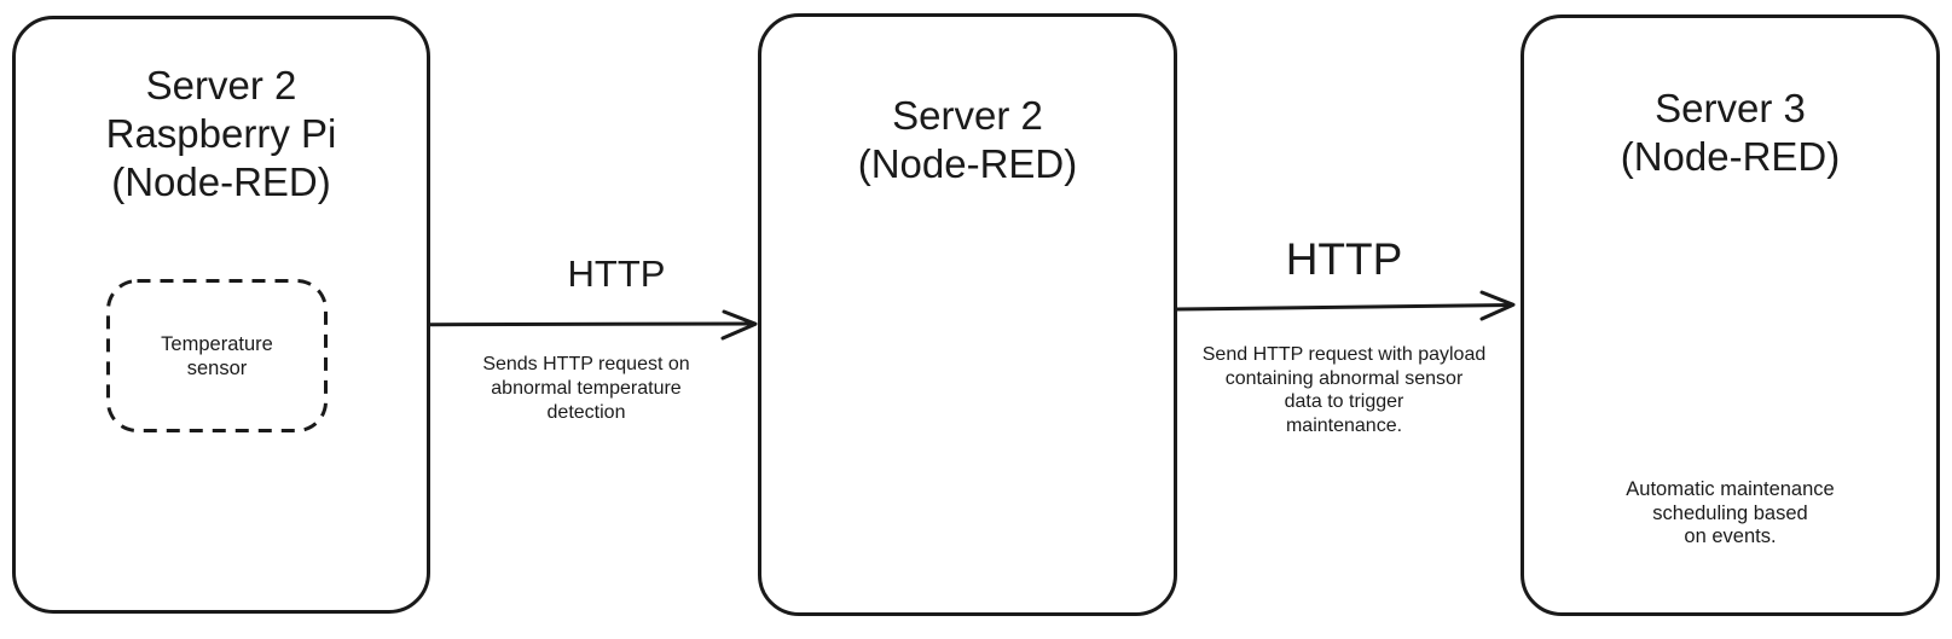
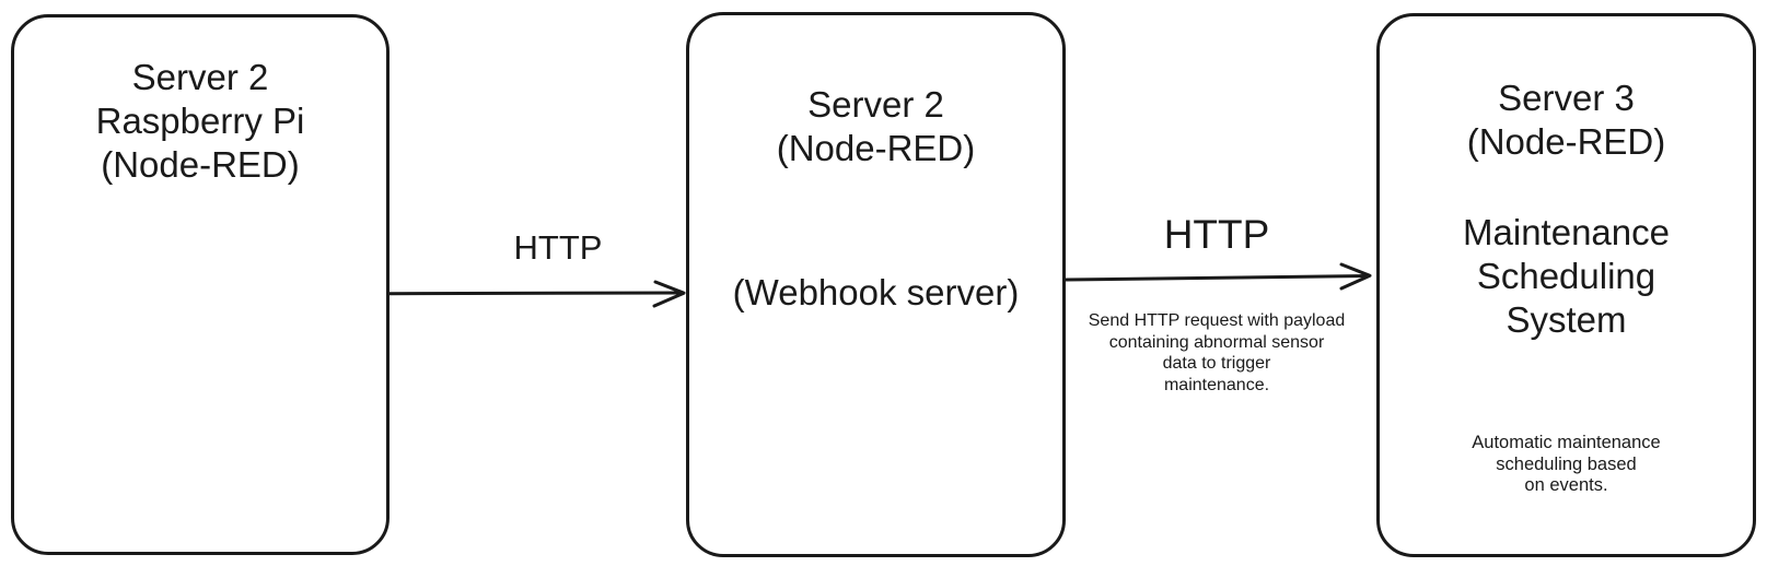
  Server 2
  Raspberry Pi
  (Node-RED)
- Temperature
- sensor
  Server 2
  (Node-RED)
+ (Webhook server)
  Server 3
  (Node-RED)
+ Maintenance
+ Scheduling
+ System
  Automatic maintenance
  scheduling based
  on events.
  HTTP
- Sends HTTP request on
- abnormal temperature
- detection
  HTTP
  Send HTTP request with payload
  containing abnormal sensor
  data to trigger
  maintenance.
